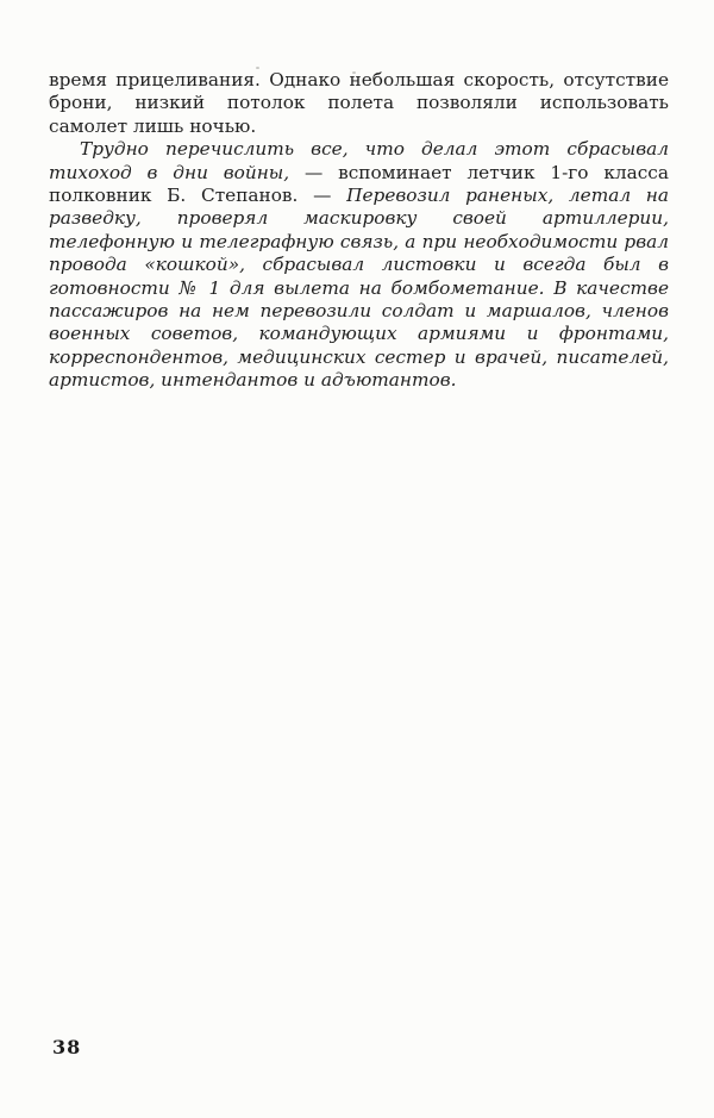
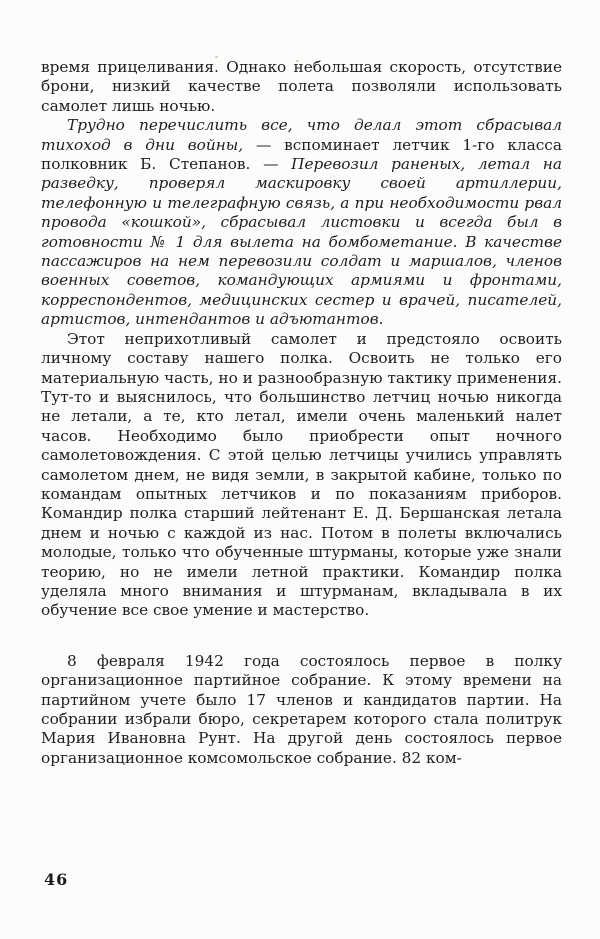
- время прицеливания. Однако небольшая скорость, отсутствие брони, низкий потолок полета позволяли использовать самолет лишь ночью.
+ время прицеливания. Однако небольшая скорость, отсутствие брони, низкий качестве полета позволяли использовать самолет лишь ночью.
  Трудно перечислить все, что делал этот сбрасывал тихоход в дни войны, — вспоминает летчик 1-го класса полковник Б. Степанов. — Перевозил раненых, летал на разведку, проверял маскировку своей артиллерии, телефонную и телеграфную связь, а при необходимости рвал провода «кошкой», сбрасывал листовки и всегда был в готовности № 1 для вылета на бомбометание. В качестве пассажиров на нем перевозили солдат и маршалов, членов военных советов, командующих армиями и фронтами, корреспондентов, медицинских сестер и врачей, писателей, артистов, интендантов и адъютантов.
+ Этот неприхотливый самолет и предстояло освоить личному составу нашего полка. Освоить не только его материальную часть, но и разнообразную тактику применения. Тут-то и выяснилось, что большинство летчиц ночью никогда не летали, а те, кто летал, имели очень маленький налет часов. Необходимо было приобрести опыт ночного самолетовождения. С этой целью летчицы учились управлять самолетом днем, не видя земли, в закрытой кабине, только по командам опытных летчиков и по показаниям приборов. Командир полка старший лейтенант Е. Д. Бершанская летала днем и ночью с каждой из нас. Потом в полеты включались молодые, только что обученные штурманы, которые уже знали теорию, но не имели летной практики. Командир полка уделяла много внимания и штурманам, вкладывала в их обучение все свое умение и мастерство.
+ 8 февраля 1942 года состоялось первое в полку организационное партийное собрание. К этому времени на партийном учете было 17 членов и кандидатов партии. На собрании избрали бюро, секретарем которого стала политрук Мария Ивановна Рунт. На другой день состоялось первое организационное комсомольское собрание. 82 ком-
- 38
+ 46
